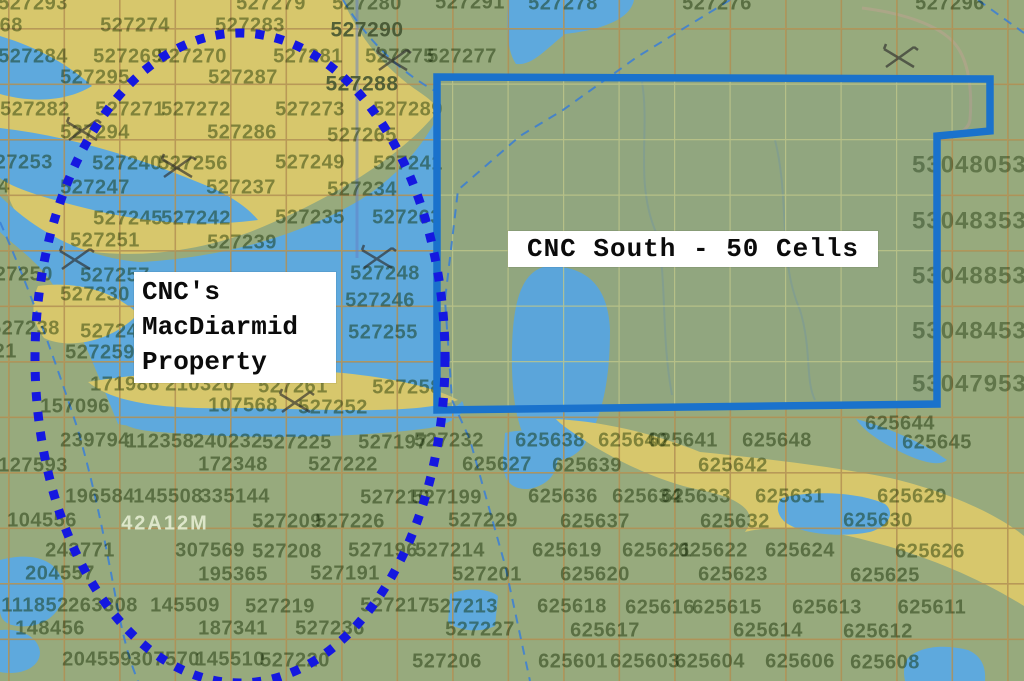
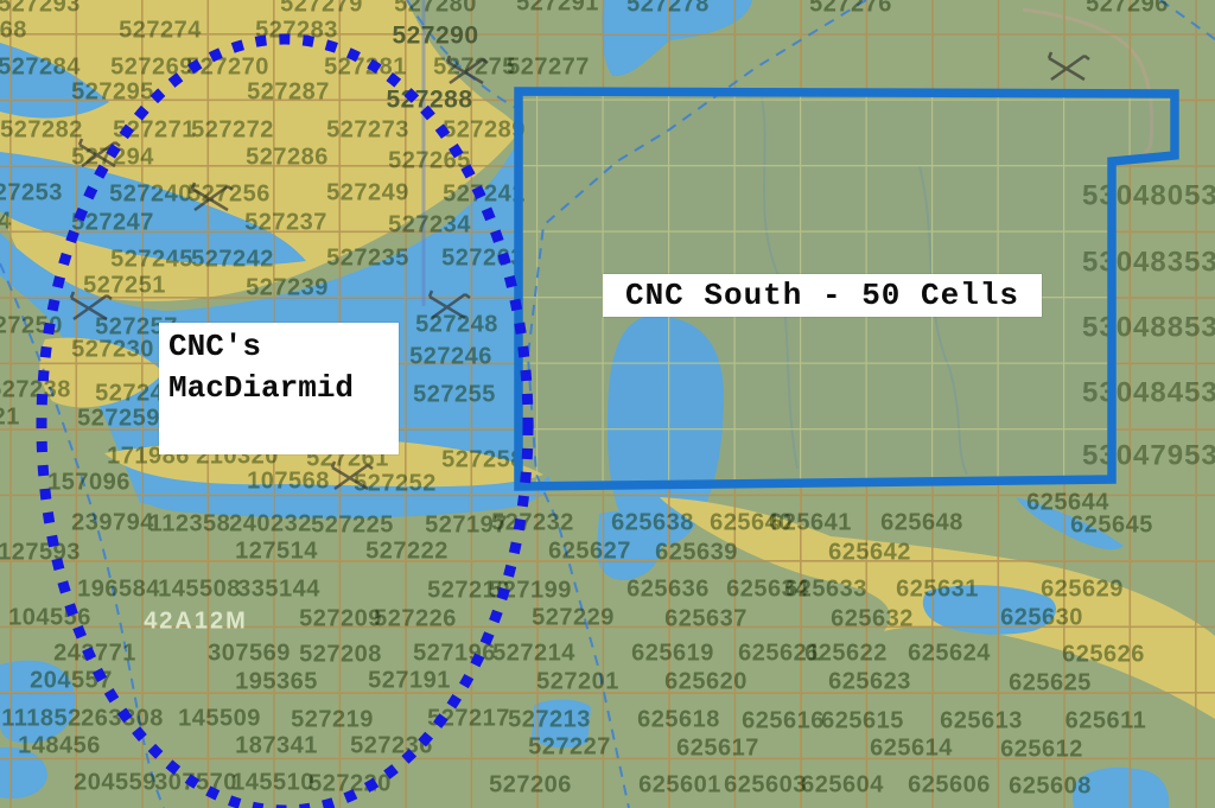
  527293
  527279
  527280
  527291
  527278
  527276
  527296
  527274
  527283
  527284
  527269
  27270
  52781
  527275
  527277
  527295
  527287
  527282
  527271
  527272
  527273
  527289
  527294
  527286
  527265
  27253
  527240
  527256
  527249
  52241
  527247
  527237
  527234
  527245
  527242
  527235
  52723
  527251
  527239
  27250
  52725
  527248
  527230
  527246
  27238
  52724
  527255
  527259
  171986
  210320
  527261
  527258
  157096
  107568
  527252
  239794
  112358
  240232
  527225
  527197
  527232
  625638
  625640
  625641
  625648
  625644
  625645
  127593
- 172348
+ 127514
  527222
  625627
  625639
  625642
  196584
  145508
  335144
  52721
  527199
  625636
  625634
  625633
  625631
  625629
  104556
  527209
  527226
  527229
  625637
  625632
  625630
  24771
  307569
  527208
  527196
  527214
  625619
  625621
  625622
  625624
  625626
  204557
  195365
  527191
  527201
  625620
  625623
  625625
  111852
  26308
  145509
  527219
  527217
  527213
  625618
  625616
  625615
  625613
  625611
  148456
  187341
  52723
  527227
  625617
  625614
  625612
  204559
  30570
  145510
  52720
  527206
  625601
  625603
  625604
  625606
  625608
  53048053
  53048353
  53048853
  53048453
  53047953
  527290
  527288
  42A12M
  CNC's
  MacDiarmid
- Property
  CNC South - 50 Cells
